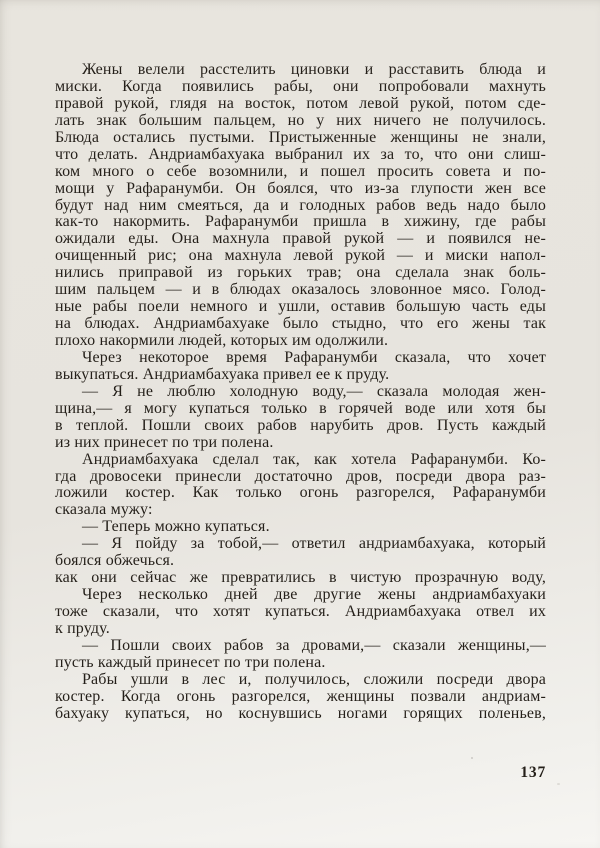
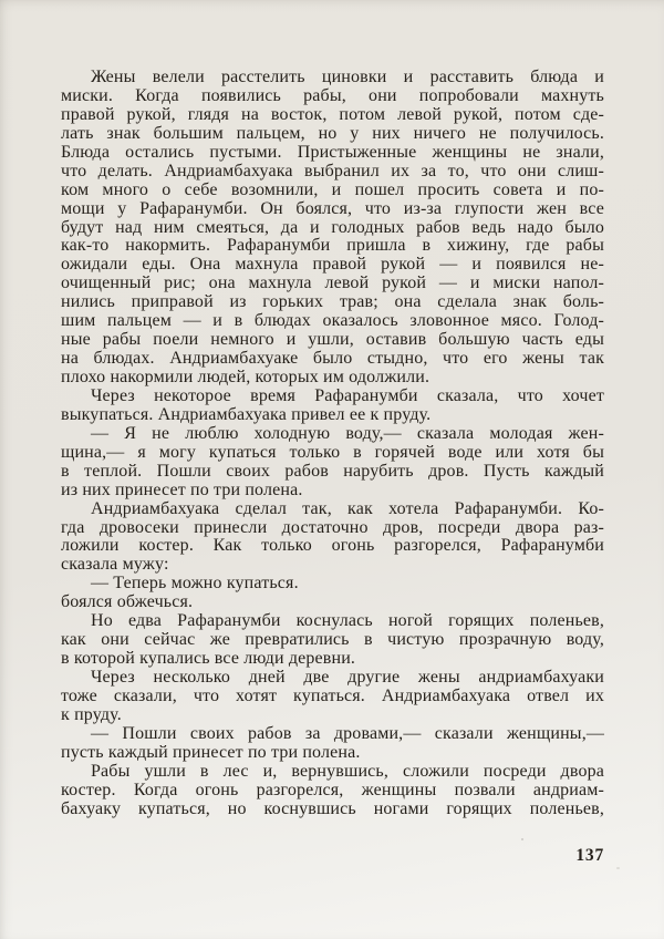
  Жены велели расстелить циновки и расставить блюда и
  миски. Когда появились рабы, они попробовали махнуть
  правой рукой, глядя на восток, потом левой рукой, потом сде-
  лать знак большим пальцем, но у них ничего не получилось.
  Блюда остались пустыми. Пристыженные женщины не знали,
  что делать. Андриамбахуака выбранил их за то, что они слиш-
  ком много о себе возомнили, и пошел просить совета и по-
  мощи у Рафаранумби. Он боялся, что из-за глупости жен все
  будут над ним смеяться, да и голодных рабов ведь надо было
  как-то накормить. Рафаранумби пришла в хижину, где рабы
  ожидали еды. Она махнула правой рукой — и появился не-
  очищенный рис; она махнула левой рукой — и миски напол-
  нились приправой из горьких трав; она сделала знак боль-
  шим пальцем — и в блюдах оказалось зловонное мясо. Голод-
  ные рабы поели немного и ушли, оставив бо́льшую часть еды
  на блюдах. Андриамбахуаке было стыдно, что его жены так
  плохо накормили людей, которых им одолжили.
  Через некоторое время Рафаранумби сказала, что хочет
  выкупаться. Андриамбахуака привел ее к пруду.
  — Я не люблю холодную воду,— сказала молодая жен-
  щина,— я могу купаться только в горячей воде или хотя бы
  в теплой. Пошли своих рабов нарубить дров. Пусть каждый
  из них принесет по три полена.
  Андриамбахуака сделал так, как хотела Рафаранумби. Ко-
  гда дровосеки принесли достаточно дров, посреди двора раз-
  ложили костер. Как только огонь разгорелся, Рафаранумби
  сказала мужу:
  — Теперь можно купаться.
- — Я пойду за тобой,— ответил андриамбахуака, который
  боялся обжечься.
+ Но едва Рафаранумби коснулась ногой горящих поленьев,
  как они сейчас же превратились в чистую прозрачную воду,
+ в которой купались все люди деревни.
  Через несколько дней две другие жены андриамбахуаки
  тоже сказали, что хотят ку́паться. Андриамбахуака отвел их
  к пруду.
  — Пошли своих рабов за дровами,— сказали женщины,—
  пусть каждый принесет по три полена.
- Рабы ушли в лес и, получилось, сложили посреди двора
+ Рабы ушли в лес и, вернувшись, сложили посреди двора
  костер. Когда огонь разгорелся, женщины позвали андриам-
  бахуаку купаться, но коснувшись ногами горящих поленьев,
  137
